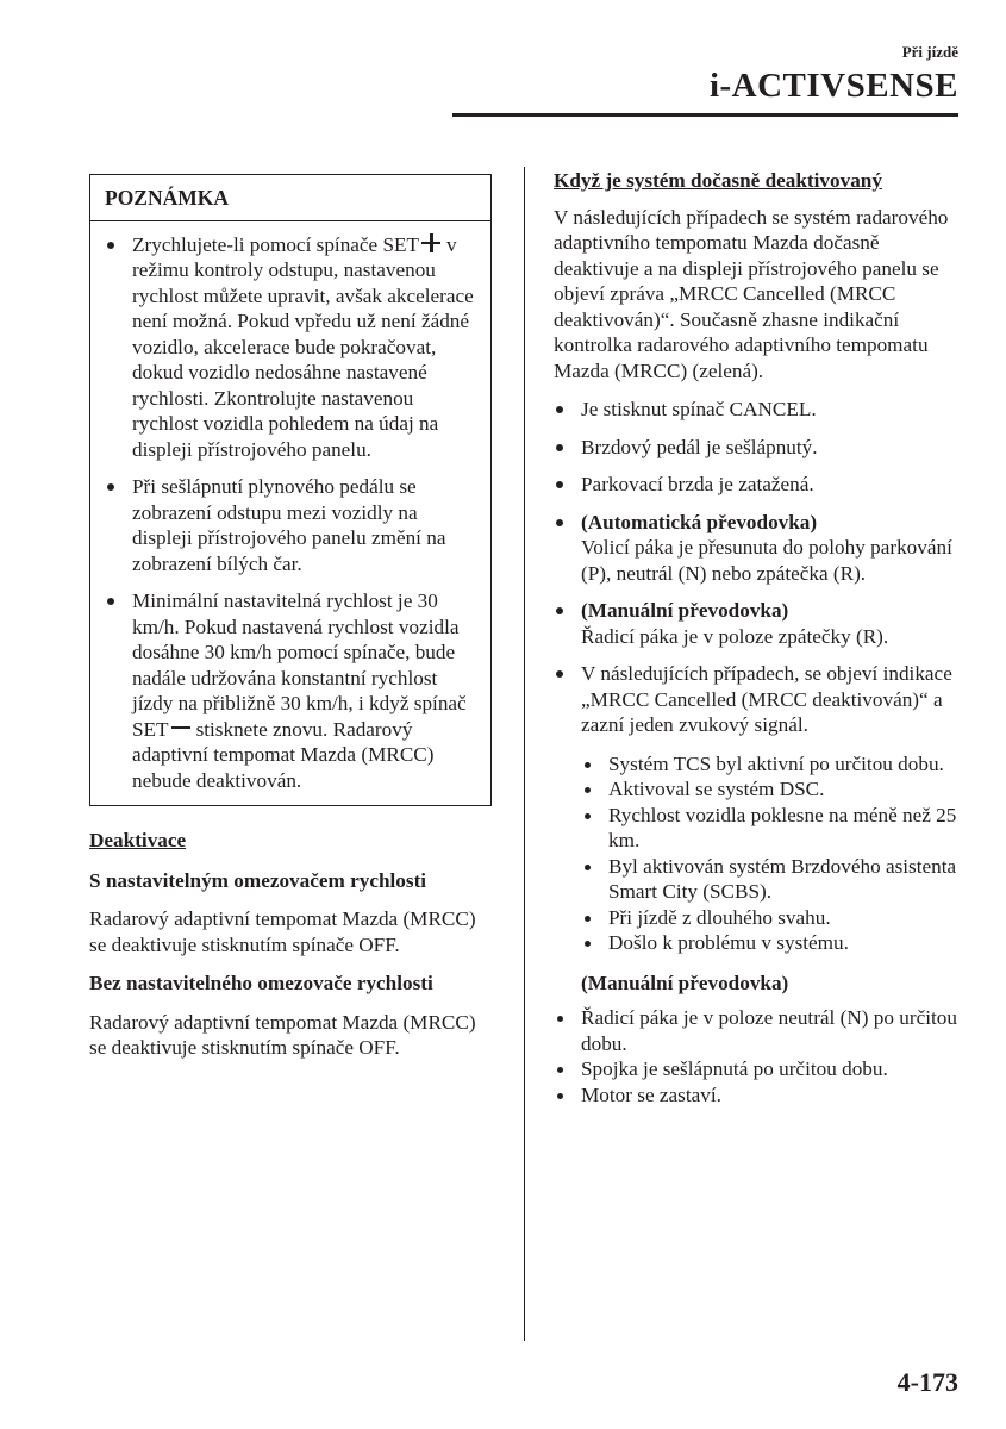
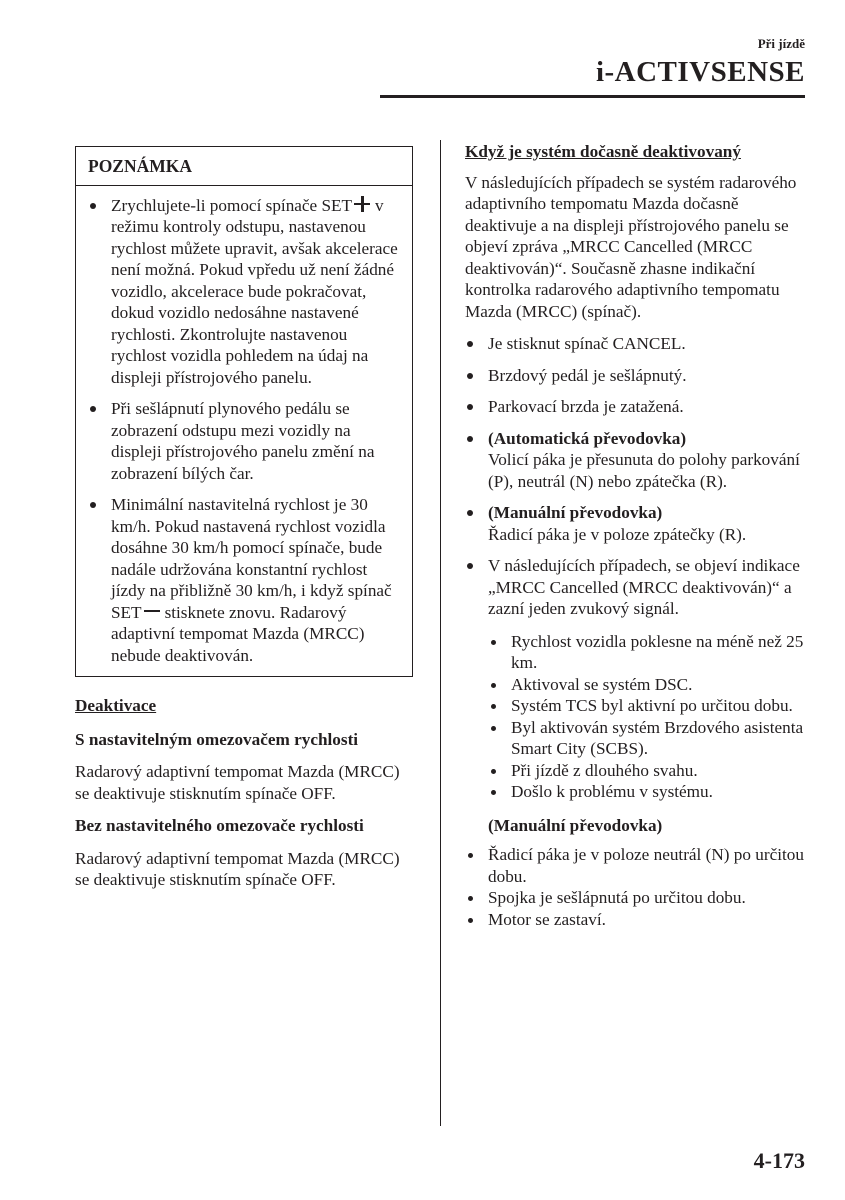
  Při jízdě
  i-ACTIVSENSE
  POZNÁMKA
  Zrychlujete-li pomocí spínače SET v režimu kontroly odstupu, nastavenou rychlost můžete upravit, avšak akcelerace není možná. Pokud vpředu už není žádné vozidlo, akcelerace bude pokračovat, dokud vozidlo nedosáhne nastavené rychlosti. Zkontrolujte nastavenou rychlost vozidla pohledem na údaj na displeji přístrojového panelu.
  Při sešlápnutí plynového pedálu se zobrazení odstupu mezi vozidly na displeji přístrojového panelu změní na zobrazení bílých čar.
  Minimální nastavitelná rychlost je 30 km/h. Pokud nastavená rychlost vozidla dosáhne 30 km/h pomocí spínače, bude nadále udržována konstantní rychlost jízdy na přibližně 30 km/h, i když spínač SET stisknete znovu. Radarový adaptivní tempomat Mazda (MRCC) nebude deaktivován.
  Deaktivace
  S nastavitelným omezovačem rychlosti
  Radarový adaptivní tempomat Mazda (MRCC) se deaktivuje stisknutím spínače OFF.
  Bez nastavitelného omezovače rychlosti
  Radarový adaptivní tempomat Mazda (MRCC) se deaktivuje stisknutím spínače OFF.
  Když je systém dočasně deaktivovaný
- V následujících případech se systém radarového adaptivního tempomatu Mazda dočasně deaktivuje a na displeji přístrojového panelu se objeví zpráva „MRCC Cancelled (MRCC deaktivován)“. Současně zhasne indikační kontrolka radarového adaptivního tempomatu Mazda (MRCC) (zelená).
+ V následujících případech se systém radarového adaptivního tempomatu Mazda dočasně deaktivuje a na displeji přístrojového panelu se objeví zpráva „MRCC Cancelled (MRCC deaktivován)“. Současně zhasne indikační kontrolka radarového adaptivního tempomatu Mazda (MRCC) (spínač).
  Je stisknut spínač CANCEL.
  Brzdový pedál je sešlápnutý.
  Parkovací brzda je zatažená.
  (Automatická převodovka)
  Volicí páka je přesunuta do polohy parkování (P), neutrál (N) nebo zpátečka (R).
  (Manuální převodovka)
  Řadicí páka je v poloze zpátečky (R).
  V následujících případech, se objeví indikace „MRCC Cancelled (MRCC deaktivován)“ a zazní jeden zvukový signál.
- Systém TCS byl aktivní po určitou dobu.
+ Rychlost vozidla poklesne na méně než 25 km.
  Aktivoval se systém DSC.
- Rychlost vozidla poklesne na méně než 25 km.
+ Systém TCS byl aktivní po určitou dobu.
  Byl aktivován systém Brzdového asistenta Smart City (SCBS).
  Při jízdě z dlouhého svahu.
  Došlo k problému v systému.
  (Manuální převodovka)
  Řadicí páka je v poloze neutrál (N) po určitou dobu.
  Spojka je sešlápnutá po určitou dobu.
  Motor se zastaví.
  4-173
